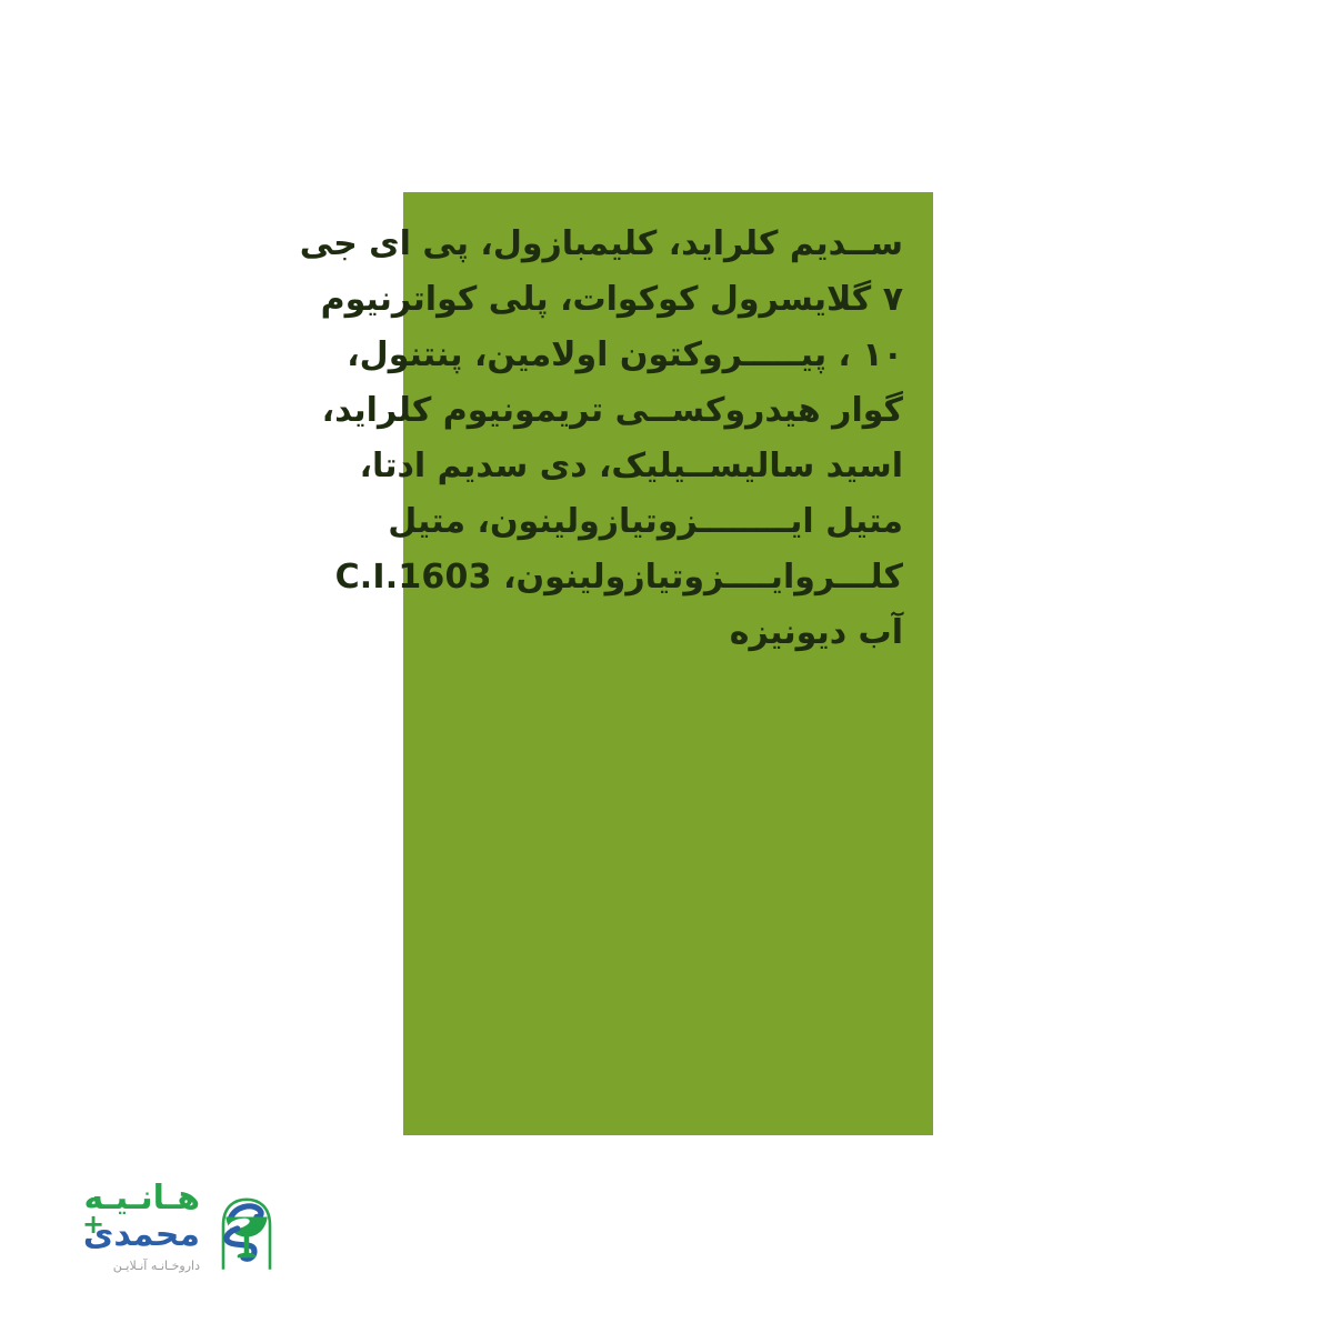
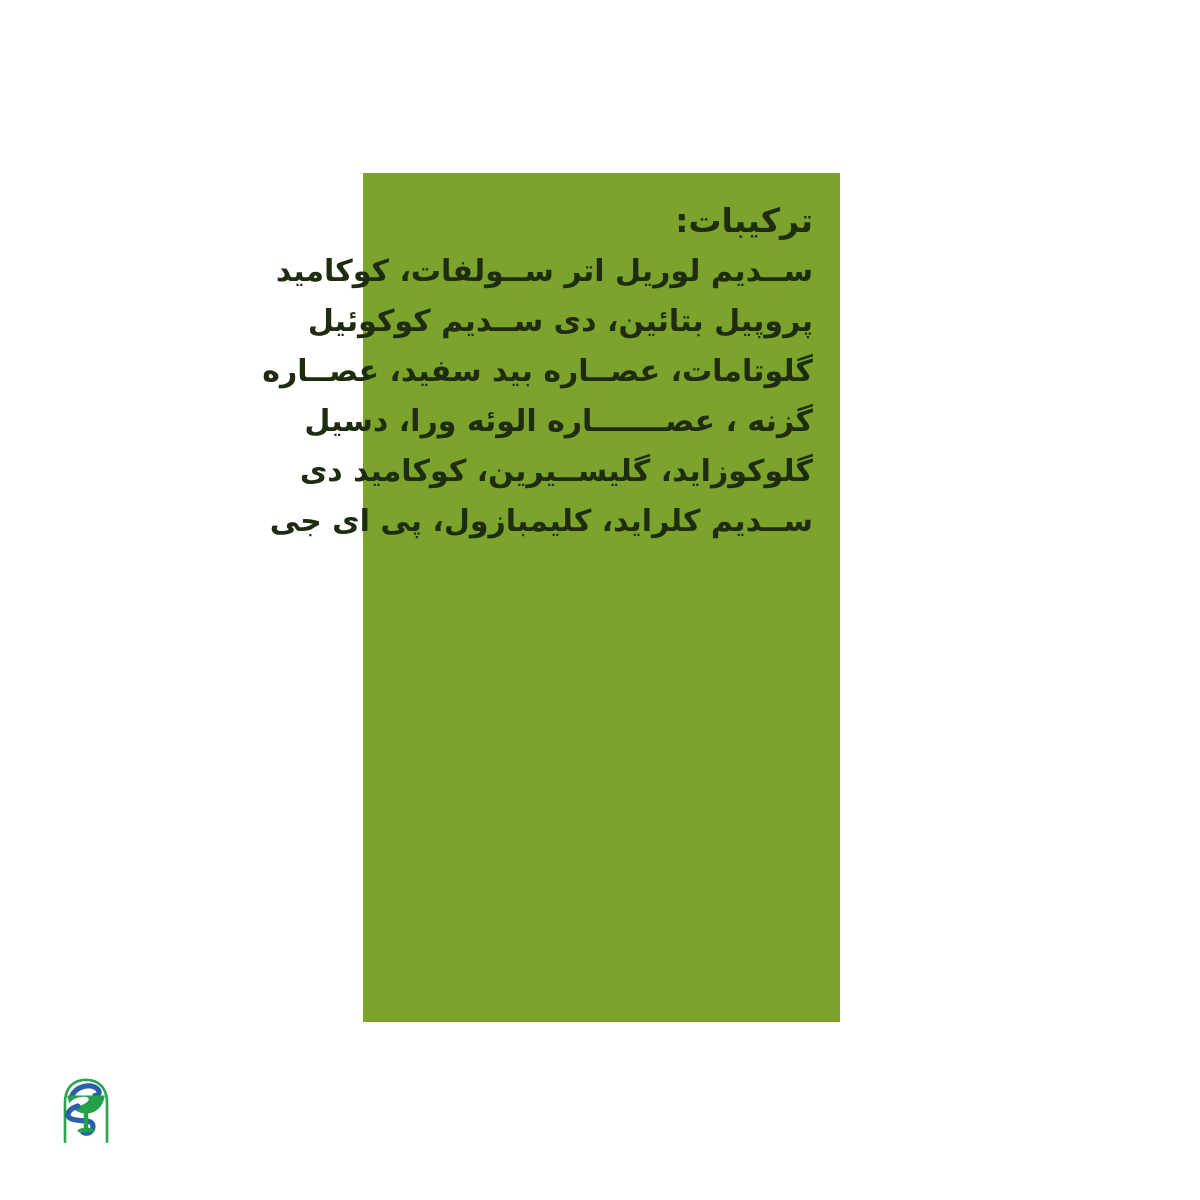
+ ترکیبات:
+ ســدیم لوریل اتر ســولفات، کوکامید
+ پروپیل بتائین، دی ســدیم کوکوئیل
+ گلوتامات، عصــاره بید سفید، عصــاره
+ گزنه ، عصـــــــاره الوئه ورا، دسیل
+ گلوکوزاید، گلیســیرین، کوکامید دی
  ســدیم کلراید، کلیمبازول، پی ای جی
- ۷ گلایسرول کوکوات، پلی کواترنیوم
- ۱۰ ، پیـــــروکتون اولامین، پنتنول،
- گوار هیدروکســی تریمونیوم کلراید،
- اسید سالیســیلیک، دی سدیم ادتا،
- متیل ایــــــــزوتیازولینون، متیل
- کلـــروایــــزوتیازولینون، C.I.1603
- آب دیونیزه
- هـانـیـه
- محمدی
- +
- داروخـانـه آنـلایـن
